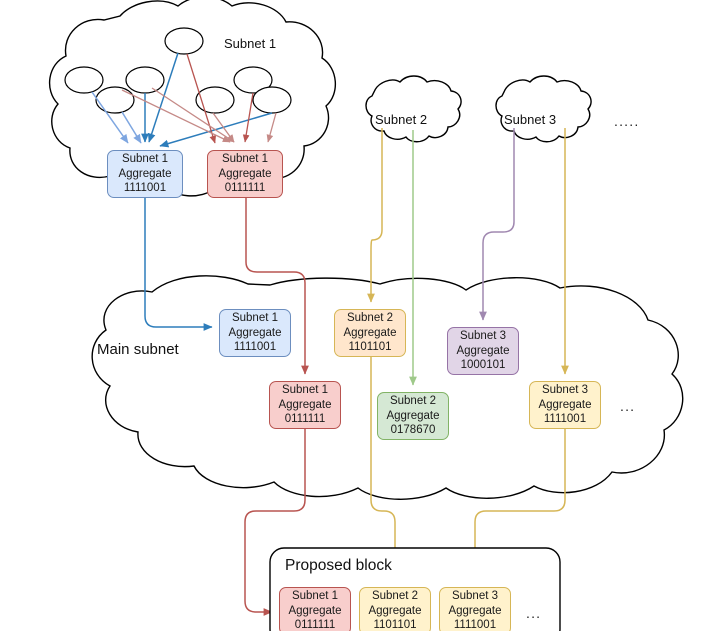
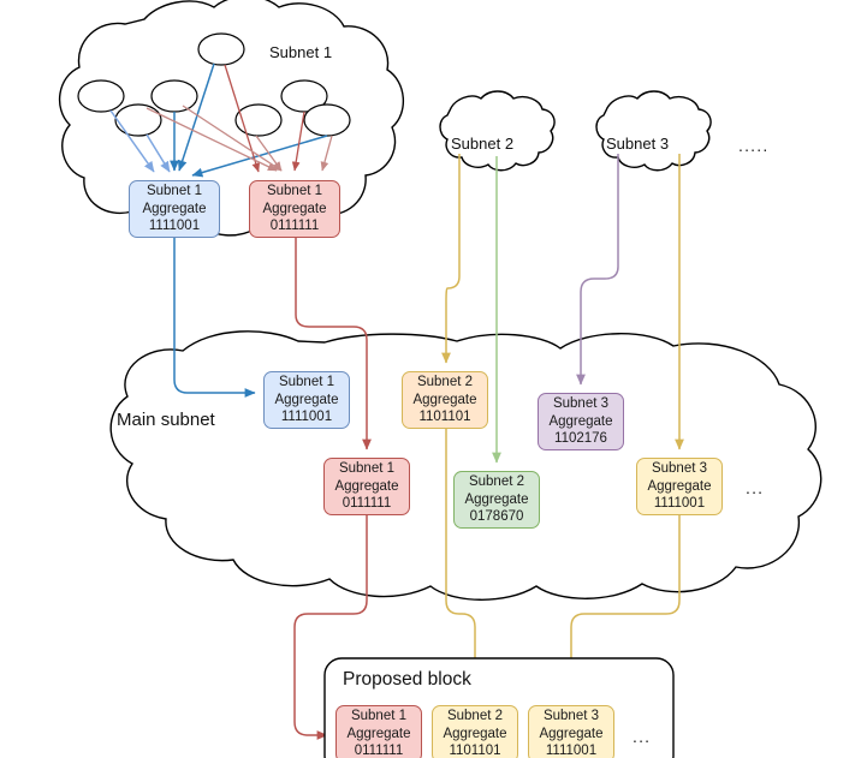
  Subnet 1
  Subnet 2
  Subnet 3
  Main subnet
  .....
  ...
  ...
  Proposed block
  Subnet 1
  Aggregate
  1111001
  Subnet 1
  Aggregate
  0111111
  Subnet 1
  Aggregate
  1111001
  Subnet 2
  Aggregate
  1101101
  Subnet 3
  Aggregate
- 1000101
+ 1102176
  Subnet 1
  Aggregate
  0111111
  Subnet 2
  Aggregate
  0178670
  Subnet 3
  Aggregate
  1111001
  Subnet 1
  Aggregate
  0111111
  Subnet 2
  Aggregate
  1101101
  Subnet 3
  Aggregate
  1111001
